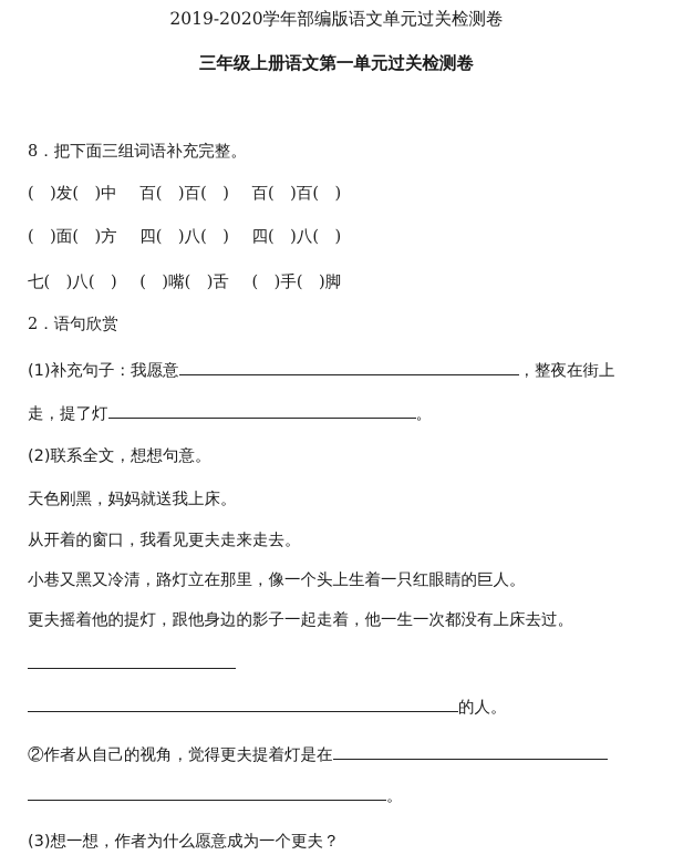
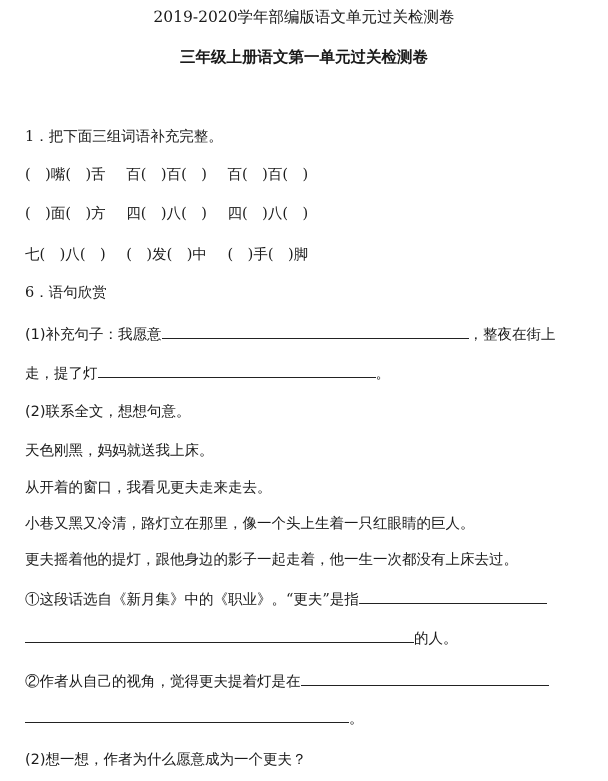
  2019-2020学年部编版语文单元过关检测卷
  三年级上册语文第一单元过关检测卷
- 8．把下面三组词语补充完整。
+ 1．把下面三组词语补充完整。
- ( )发( )中 百( )百( ) 百( )百( )
+ ( )嘴( )舌 百( )百( ) 百( )百( )
  ( )面( )方 四( )八( ) 四( )八( )
- 七( )八( ) ( )嘴( )舌 ( )手( )脚
+ 七( )八( ) ( )发( )中 ( )手( )脚
- 2．语句欣赏
+ 6．语句欣赏
  (1)补充句子：我愿意 ，整夜在街上
  走，提了灯 。
  (2)联系全文，想想句意。
  天色刚黑，妈妈就送我上床。
  从开着的窗口，我看见更夫走来走去。
  小巷又黑又冷清，路灯立在那里，像一个头上生着一只红眼睛的巨人。
  更夫摇着他的提灯，跟他身边的影子一起走着，他一生一次都没有上床去过。
+ ①这段话选自《新月集》中的《职业》。“更夫”是指
  的人。
  ②作者从自己的视角，觉得更夫提着灯是在
  。
- (3)想一想，作者为什么愿意成为一个更夫？
+ (2)想一想，作者为什么愿意成为一个更夫？
